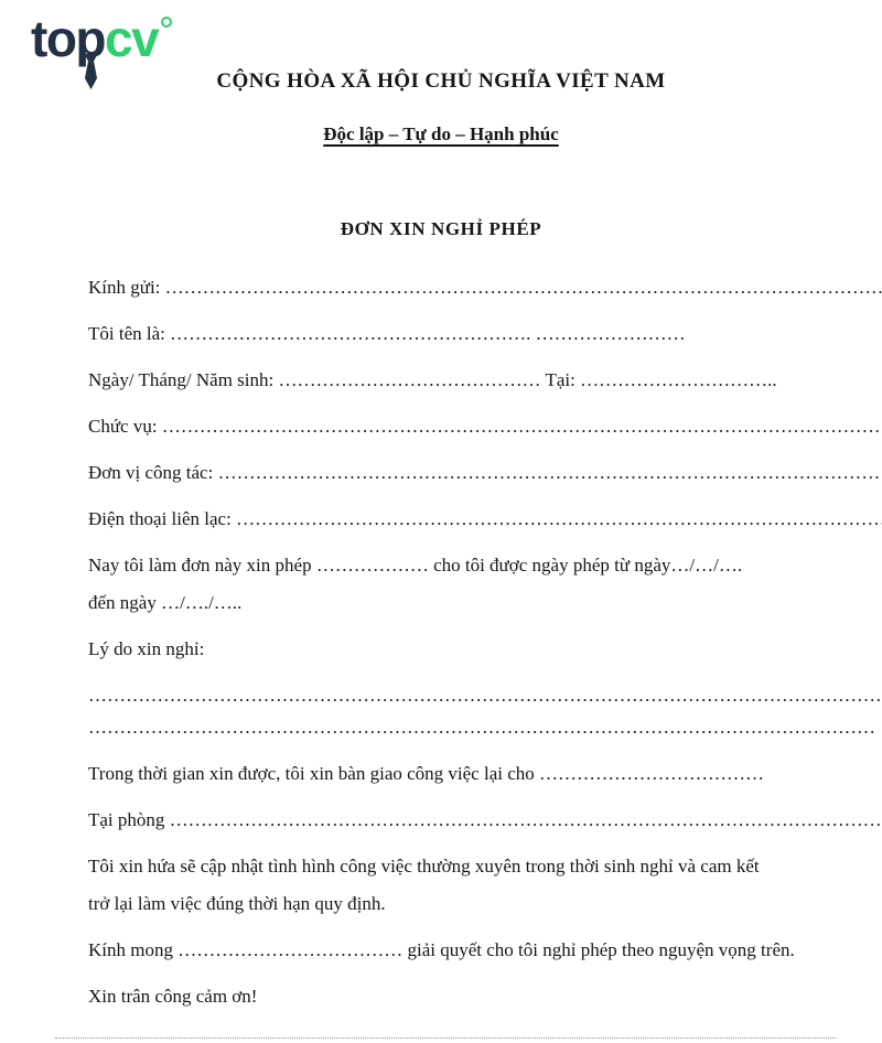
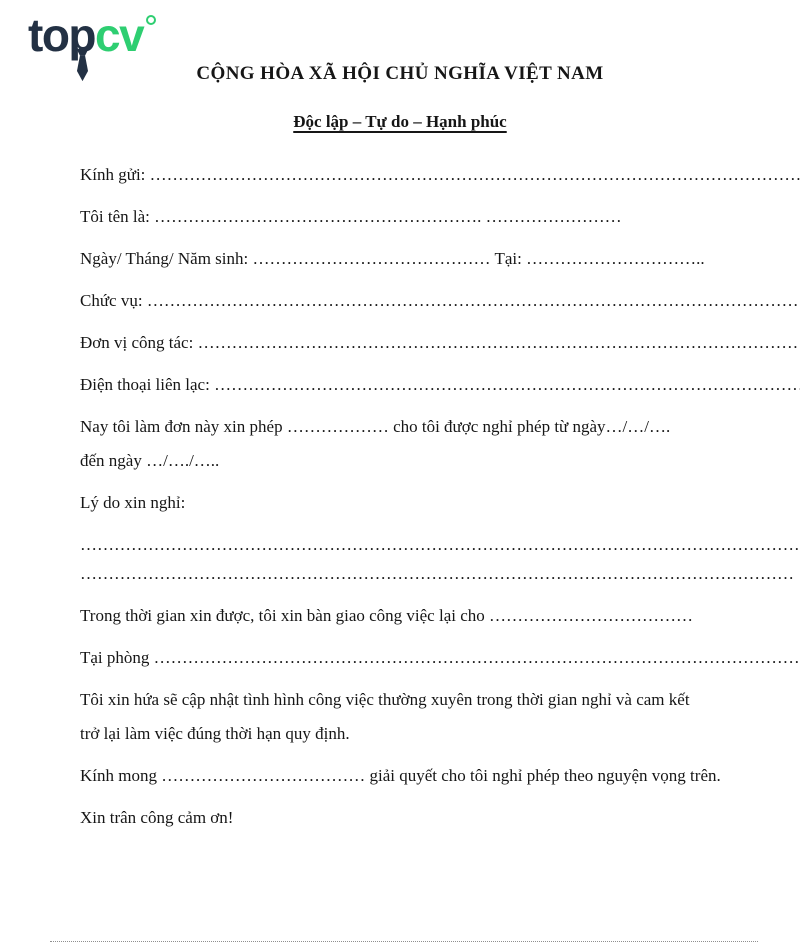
  topcv
  CỘNG HÒA XÃ HỘI CHỦ NGHĨA VIỆT NAM
  Độc lập – Tự do – Hạnh phúc
- ĐƠN XIN NGHỈ PHÉP
  Kính gửi: ……………………………………………………………………………………………………
  Tôi tên là: …………………………………………………. ……………………
  Ngày/ Tháng/ Năm sinh: …………………………………… Tại: …………………………..
  Chức vụ: ……………………………………………………………………………………………………
  Đơn vị công tác: ……………………………………………………………………………………………
  Điện thoại liên lạc: …………………………………………………………………………………………
- Nay tôi làm đơn này xin phép ……………… cho tôi được ngày phép từ ngày…/…/….
+ Nay tôi làm đơn này xin phép ……………… cho tôi được nghỉ phép từ ngày…/…/….
  đến ngày …/…./…..
  Lý do xin nghỉ:
  ………………………………………………………………………………………………………………
  ………………………………………………………………………………………………………………
  Trong thời gian xin được, tôi xin bàn giao công việc lại cho ………………………………
  Tại phòng ……………………………………………………………………………………………………
- Tôi xin hứa sẽ cập nhật tình hình công việc thường xuyên trong thời sinh nghỉ và cam kết trở lại làm việc đúng thời hạn quy định.
+ Tôi xin hứa sẽ cập nhật tình hình công việc thường xuyên trong thời gian nghỉ và cam kết trở lại làm việc đúng thời hạn quy định.
  Kính mong ……………………………… giải quyết cho tôi nghỉ phép theo nguyện vọng trên.
  Xin trân công cảm ơn!
